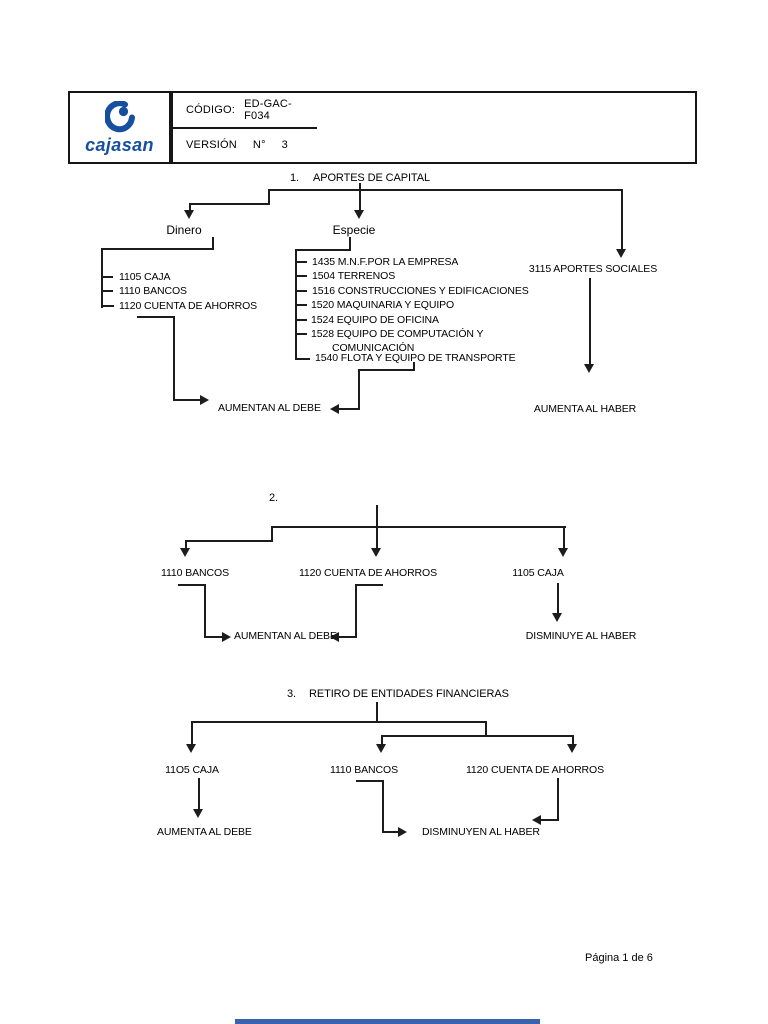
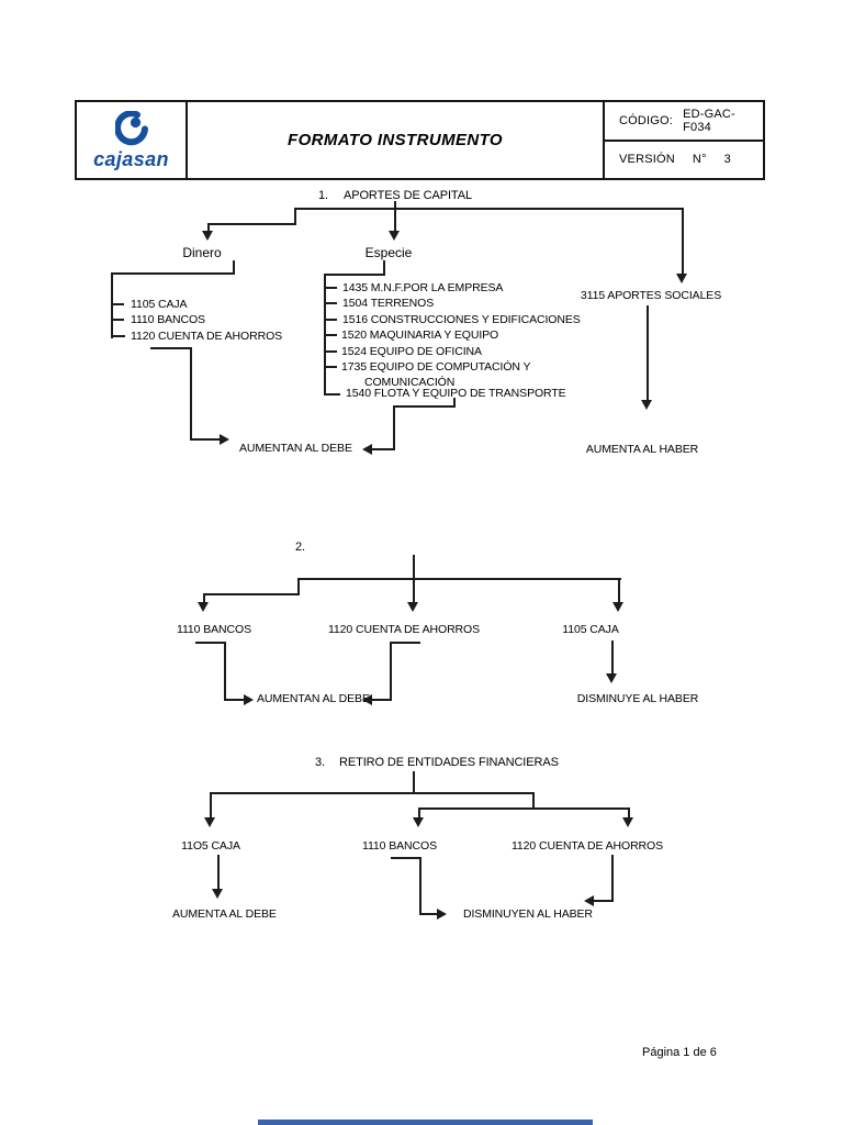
  cajasan
+ FORMATO INSTRUMENTO
  CÓDIGO:
  ED-GAC-F034
  VERSIÓN
  N°
  3
  1.
  APORTES DE CAPITAL
  Dinero
  Especie
  1105 CAJA
  1110 BANCOS
  1120 CUENTA DE AHORROS
  1435 M.N.F.POR LA EMPRESA
  1504 TERRENOS
  1516 CONSTRUCCIONES Y EDIFICACIONES
  1520 MAQUINARIA Y EQUIPO
  1524 EQUIPO DE OFICINA
- 1528 EQUIPO DE COMPUTACIÓN Y
+ 1735 EQUIPO DE COMPUTACIÓN Y
  COMUNICACIÓN
  1540 FLOTA Y EQUIPO DE TRANSPORTE
  3115 APORTES SOCIALES
  AUMENTAN AL DEBE
  AUMENTA AL HABER
  2.
  1110 BANCOS
  1120 CUENTA DE AHORROS
  1105 CAJA
  AUMENTAN AL DEBE
  DISMINUYE AL HABER
  3.
  RETIRO DE ENTIDADES FINANCIERAS
  11O5 CAJA
  1110 BANCOS
  1120 CUENTA DE AHORROS
  AUMENTA AL DEBE
  DISMINUYEN AL HABER
  Página 1 de 6
